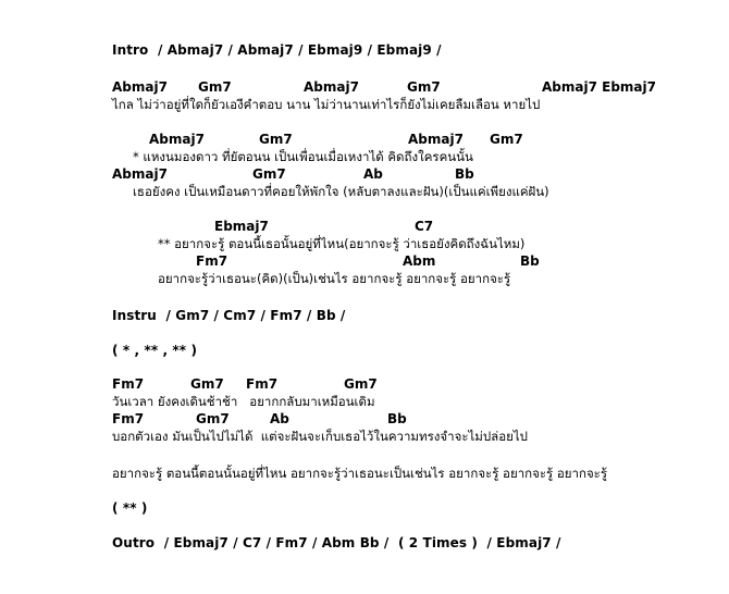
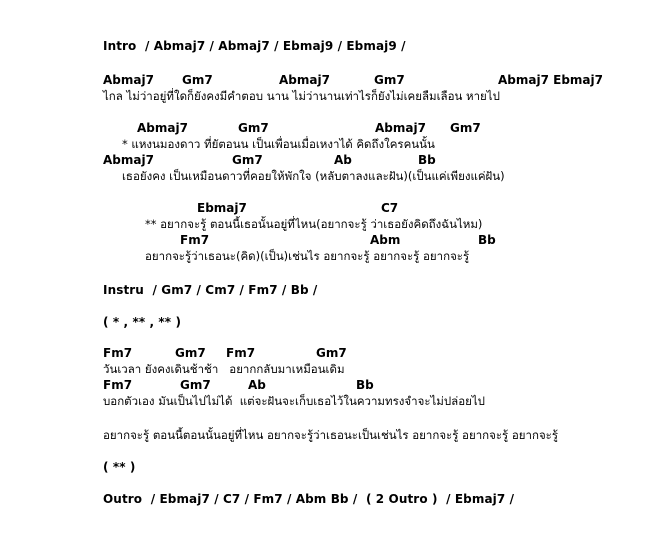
  Intro / Abmaj7 / Abmaj7 / Ebmaj9 / Ebmaj9 /
  Abmaj7
  Gm7
  Abmaj7
  Gm7
  Abmaj7 Ebmaj7
- ไกล ไม่ว่าอยู่ที่ใดก็ยัวเองีคำตอบ นาน ไม่ว่านานเท่าไรก็ยังไม่เคยลืมเลือน หายไป
+ ไกล ไม่ว่าอยู่ที่ใดก็ยังคงมีคำตอบ นาน ไม่ว่านานเท่าไรก็ยังไม่เคยลืมเลือน หายไป
  Abmaj7
  Gm7
  Abmaj7
  Gm7
  * แหงนมองดาว ที่ยัตอนน เป็นเพื่อนเมื่อเหงาได้ คิดถึงใครคนนั้น
  Abmaj7
  Gm7
  Ab
  Bb
  เธอยังคง เป็นเหมือนดาวที่คอยให้พักใจ (หลับตาลงและฝัน)(เป็นแค่เพียงแค่ฝัน)
  Ebmaj7
  C7
  ** อยากจะรู้ ตอนนี้เธอนั้นอยู่ที่ไหน(อยากจะรู้ ว่าเธอยังคิดถึงฉันไหม)
  Fm7
  Abm
  Bb
  อยากจะรู้ว่าเธอนะ(คิด)(เป็น)เช่นไร อยากจะรู้ อยากจะรู้ อยากจะรู้
  Instru / Gm7 / Cm7 / Fm7 / Bb /
  ( * , ** , ** )
  Fm7
  Gm7
  Fm7
  Gm7
  วันเวลา ยังคงเดินช้าช้า อยากกลับมาเหมือนเดิม
  Fm7
  Gm7
  Ab
  Bb
  บอกตัวเอง มันเป็นไปไม่ได้ แต่จะฝันจะเก็บเธอไว้ในความทรงจำจะไม่ปล่อยไป
  อยากจะรู้ ตอนนี้ตอนนั้นอยู่ที่ไหน อยากจะรู้ว่าเธอนะเป็นเช่นไร อยากจะรู้ อยากจะรู้ อยากจะรู้
  ( ** )
- Outro / Ebmaj7 / C7 / Fm7 / Abm Bb / ( 2 Times ) / Ebmaj7 /
+ Outro / Ebmaj7 / C7 / Fm7 / Abm Bb / ( 2 Outro ) / Ebmaj7 /
